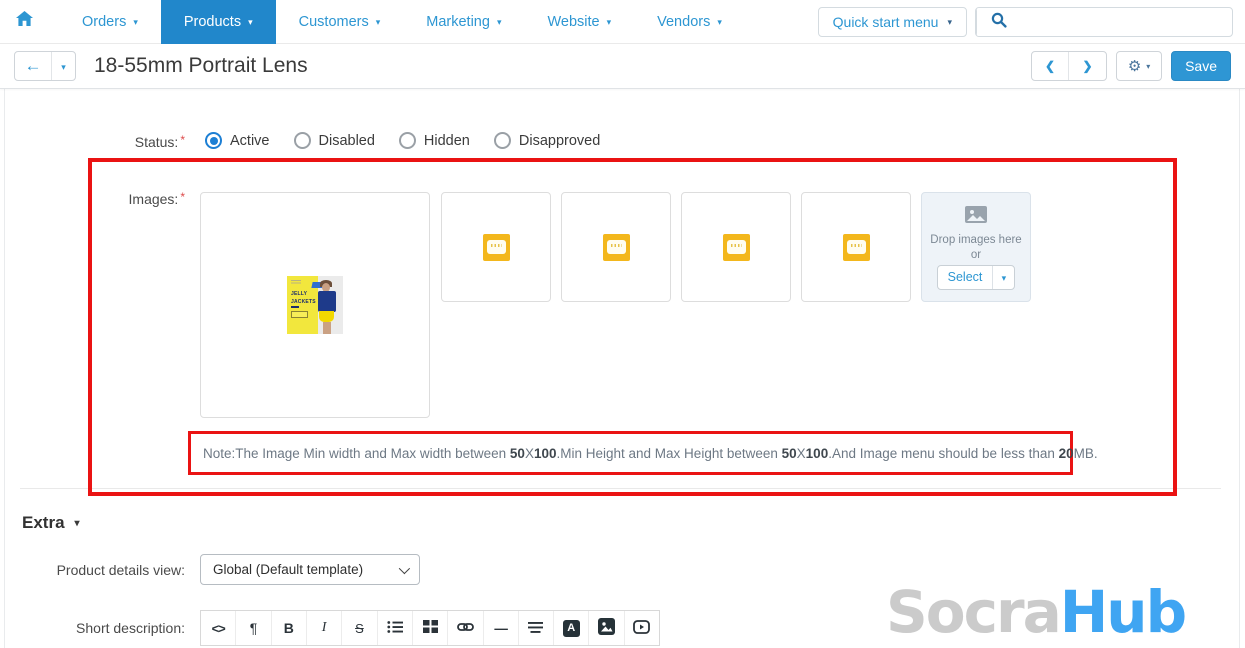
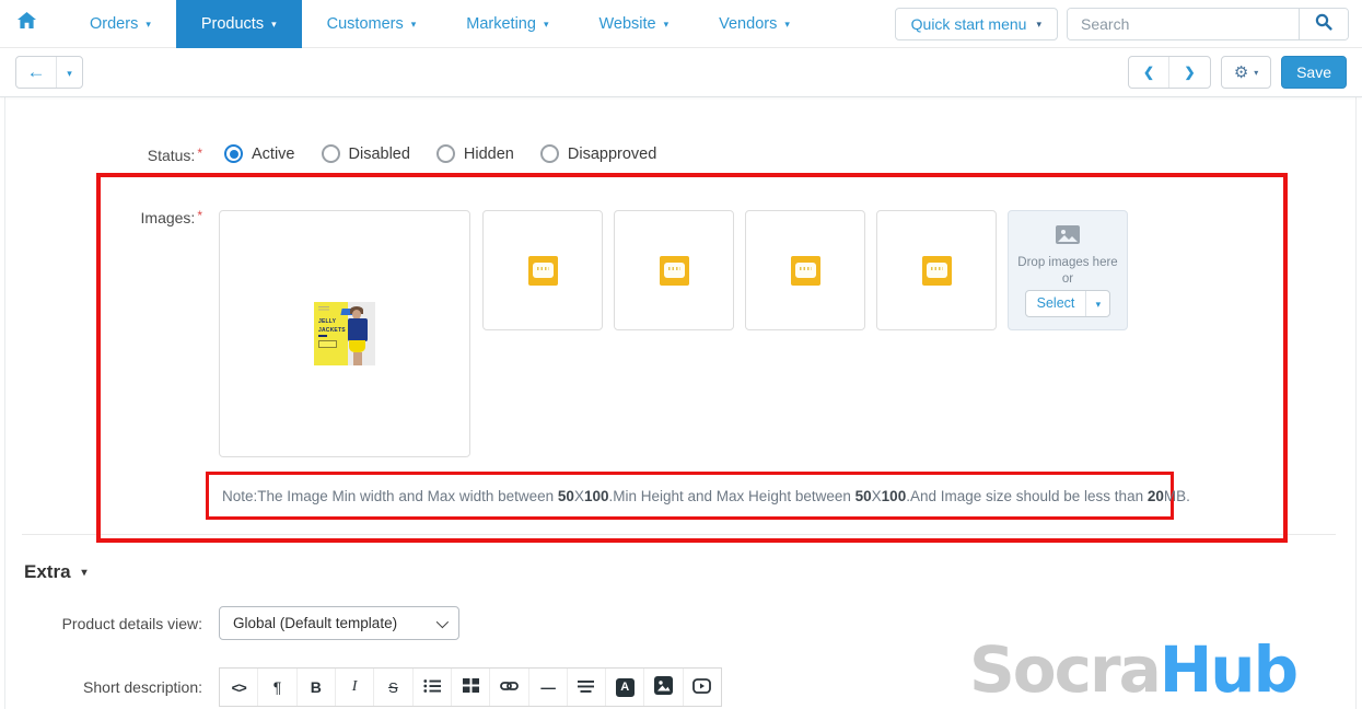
  Orders
  ▾
  Products
  ▾
  Customers
  ▾
  Marketing
  ▾
  Website
  ▾
  Vendors
  ▾
  Quick start menu
  ▾
+ Search
  ←
  ▾
- 18-55mm Portrait Lens
  ❮
  ❯
  ⚙
  ▾
  Save
  Status: *
  Active
  Disabled
  Hidden
  Disapproved
  Images: *
  Drop images here
  or
  Select
  ▾
- Note:The Image Min width and Max width between 50X100.Min Height and Max Height between 50X100.And Image menu should be less than 20MB.
+ Note:The Image Min width and Max width between 50X100.Min Height and Max Height between 50X100.And Image size should be less than 20MB.
  Extra
  ▾
  Product details view:
  Global (Default template)
  Short description:
  <>
  ¶
  B
  I
  S
  —
  A
  SocraHub
